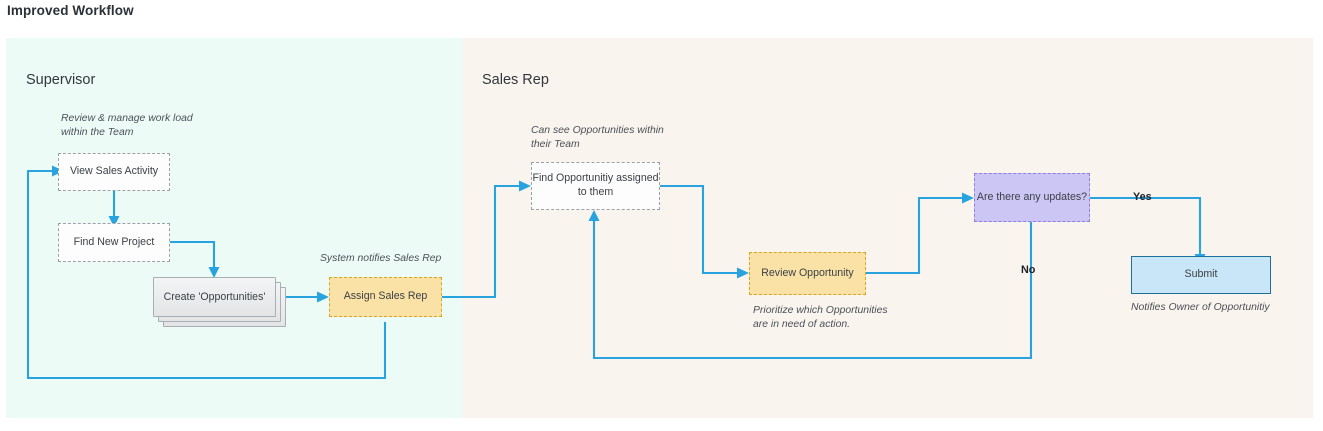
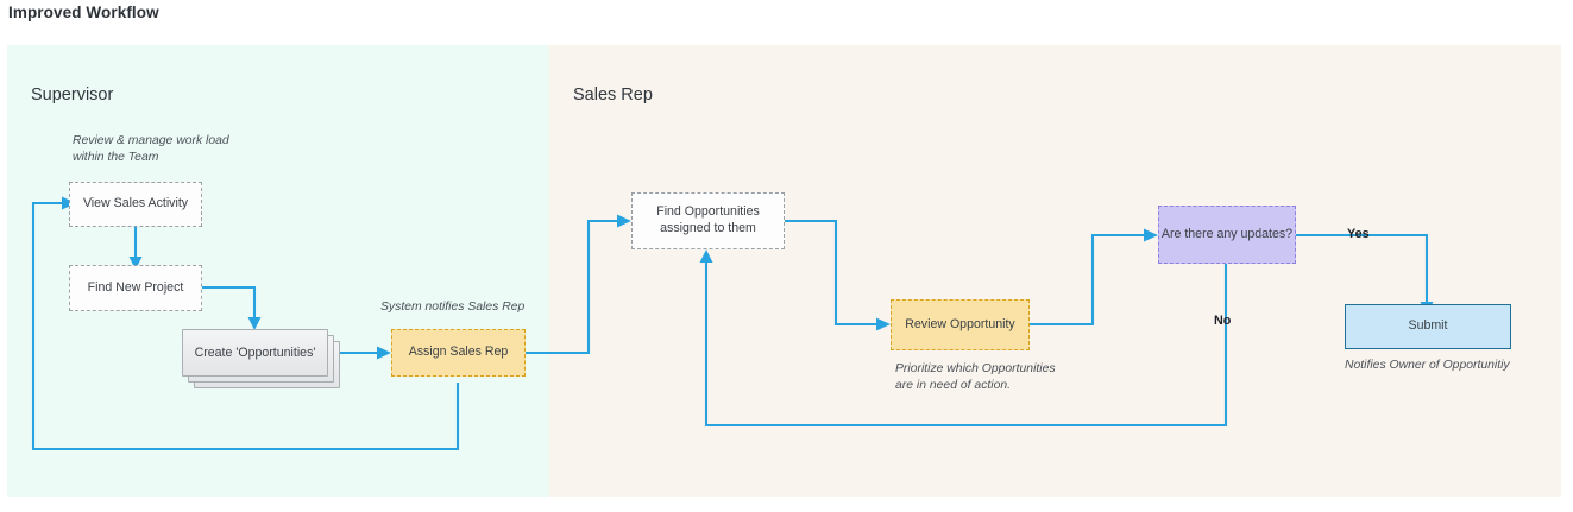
  Improved Workflow
  Supervisor
  Sales Rep
  Review & manage work load
  within the Team
  View Sales Activity
  Find New Project
  Create 'Opportunities'
  System notifies Sales Rep
  Assign Sales Rep
- Can see Opportunities within
- their Team
- Find Opportunitiy assigned to them
+ Find Opportunities assigned to them
  Review Opportunity
  Prioritize which Opportunities
  are in need of action.
  Are there any updates?
  Yes
  No
  Submit
  Notifies Owner of Opportunitiy
